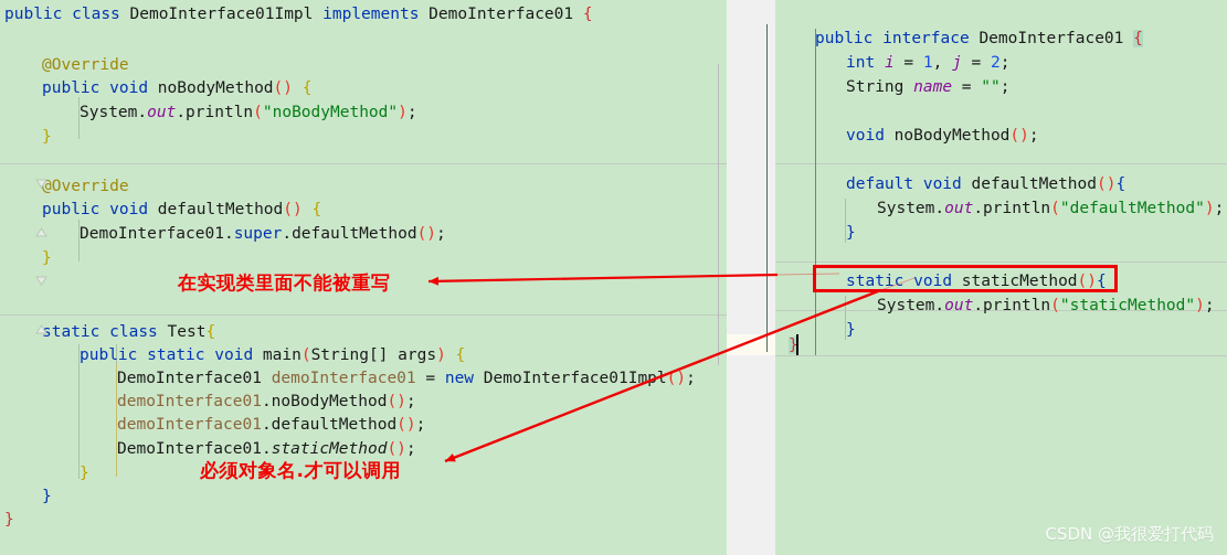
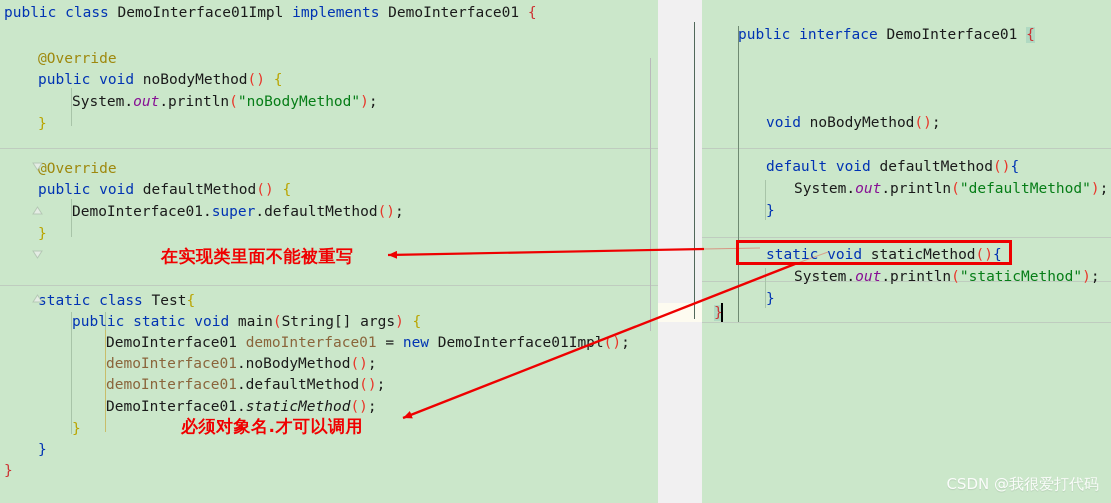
  public class DemoInterface01Impl implements DemoInterface01 {
  @Override
  public void noBodyMethod() {
  System.out.println("noBodyMethod");
  }
  @Override
  public void defaultMethod() {
  DemoInterface01.super.defaultMethod();
  }
  static class Test{
  public static void main(String[] args) {
  DemoInterface01 demoInterface01 = new DemoInterface01Impl();
  demoInterface01.noBodyMethod();
  demoInterface01.defaultMethod();
  DemoInterface01.staticMethod();
  }
  }
  }
  public interface DemoInterface01 {
- int i = 1, j = 2;
- String name = "";
  void noBodyMethod();
  default void defaultMethod(){
  System.out.println("defaultMethod");
  }
  static void staticMethod(){
  System.out.println("staticMethod");
  }
  }
  在实现类里面不能被重写
  必须对象名.才可以调用
  CSDN @我很爱打代码
